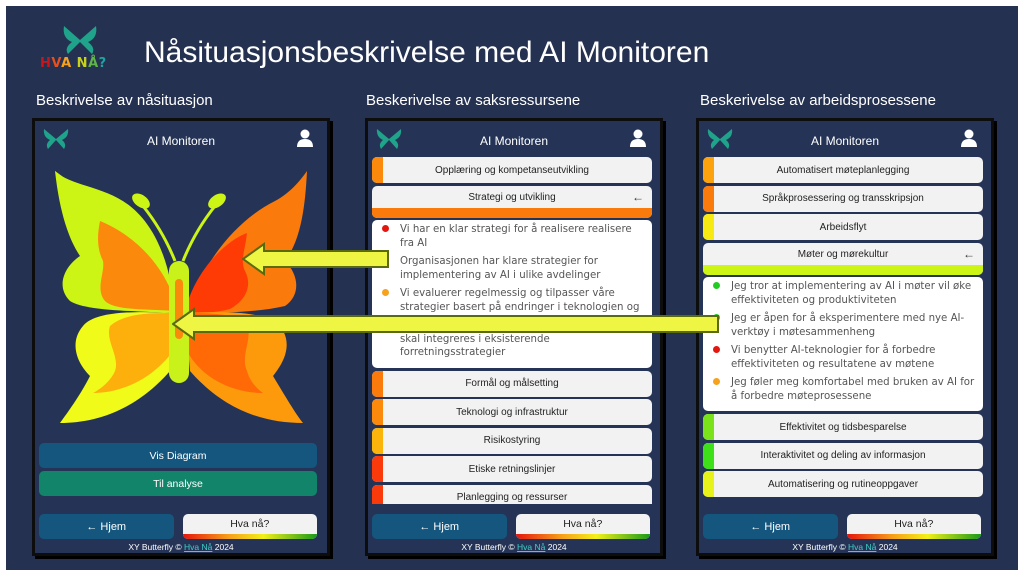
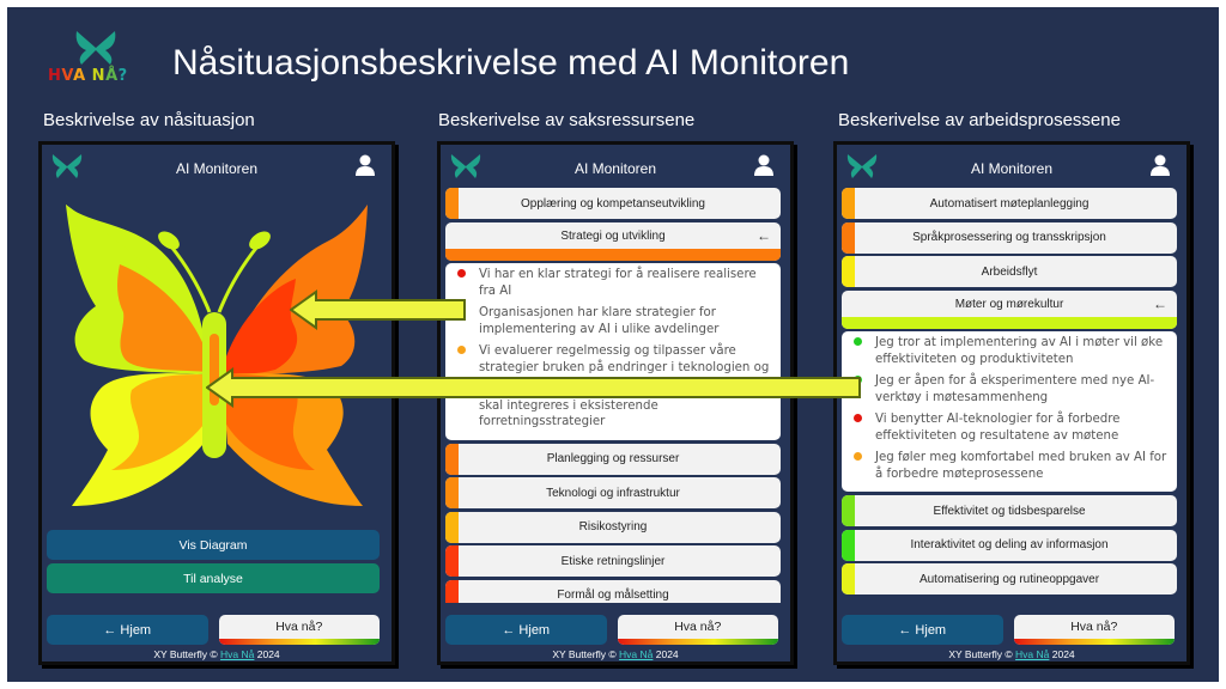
  HVA NÅ?
  Nåsituasjonsbeskrivelse med AI Monitoren
  Beskrivelse av nåsituasjon
  Beskerivelse av saksressursene
  Beskerivelse av arbeidsprosessene
  AI Monitoren
  Vis Diagram
  Til analyse
  ← Hjem
  Hva nå?
  XY Butterfly © Hva Nå 2024
  AI Monitoren
  Opplæring og kompetanseutvikling
  Strategi og utvikling
  ←
  Vi har en klar strategi for å realisere realisere fra AI
  Organisasjonen har klare strategier for implementering av AI i ulike avdelinger
- Vi evaluerer regelmessig og tilpasser våre strategier basert på endringer i teknologien og
+ Vi evaluerer regelmessig og tilpasser våre strategier bruken på endringer i teknologien og
- Formål og målsetting
+ Planlegging og ressurser
  Teknologi og infrastruktur
  Risikostyring
  Etiske retningslinjer
- Planlegging og ressurser
+ Formål og målsetting
  ← Hjem
  Hva nå?
  XY Butterfly © Hva Nå 2024
  AI Monitoren
  Automatisert møteplanlegging
  Språkprosessering og transskripsjon
  Arbeidsflyt
  Møter og mørekultur
  ←
  Jeg tror at implementering av AI i møter vil øke effektiviteten og produktiviteten
  Jeg er åpen for å eksperimentere med nye AI-verktøy i møtesammenheng
  Vi benytter AI-teknologier for å forbedre effektiviteten og resultatene av møtene
  Jeg føler meg komfortabel med bruken av AI for å forbedre møteprosessene
  Effektivitet og tidsbesparelse
  Interaktivitet og deling av informasjon
  Automatisering og rutineoppgaver
  ← Hjem
  Hva nå?
  XY Butterfly © Hva Nå 2024
